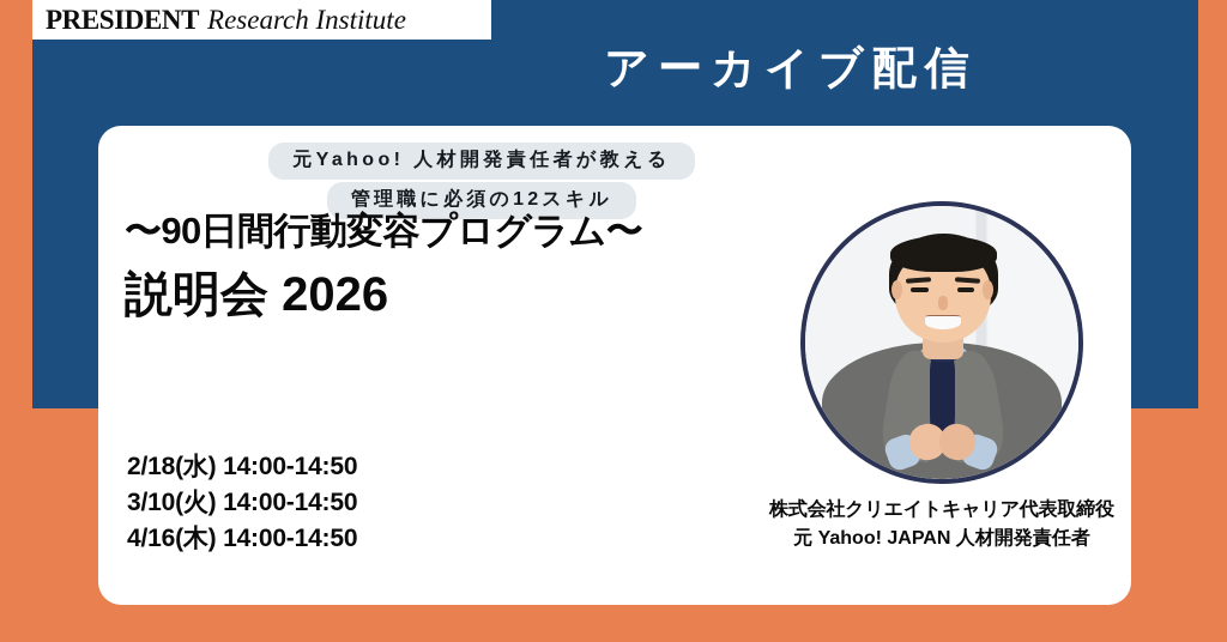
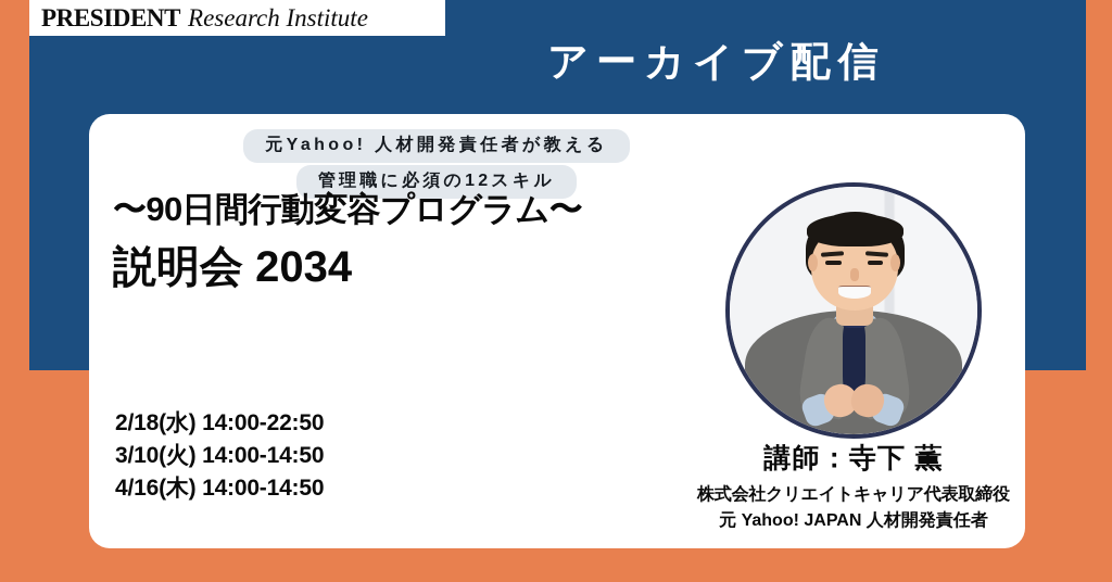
  PRESIDENT
  Research Institute
  アーカイブ配信
  元Yahoo! 人材開発責任者が教える
  管理職に必須の12スキル
  〜90日間行動変容プログラム〜
- 説明会 2026
+ 説明会 2034
- 2/18(水) 14:00-14:50
+ 2/18(水) 14:00-22:50
  3/10(火) 14:00-14:50
  4/16(木) 14:00-14:50
+ 講師：寺下 薫
  株式会社クリエイトキャリア代表取締役
  元 Yahoo! JAPAN 人材開発責任者
